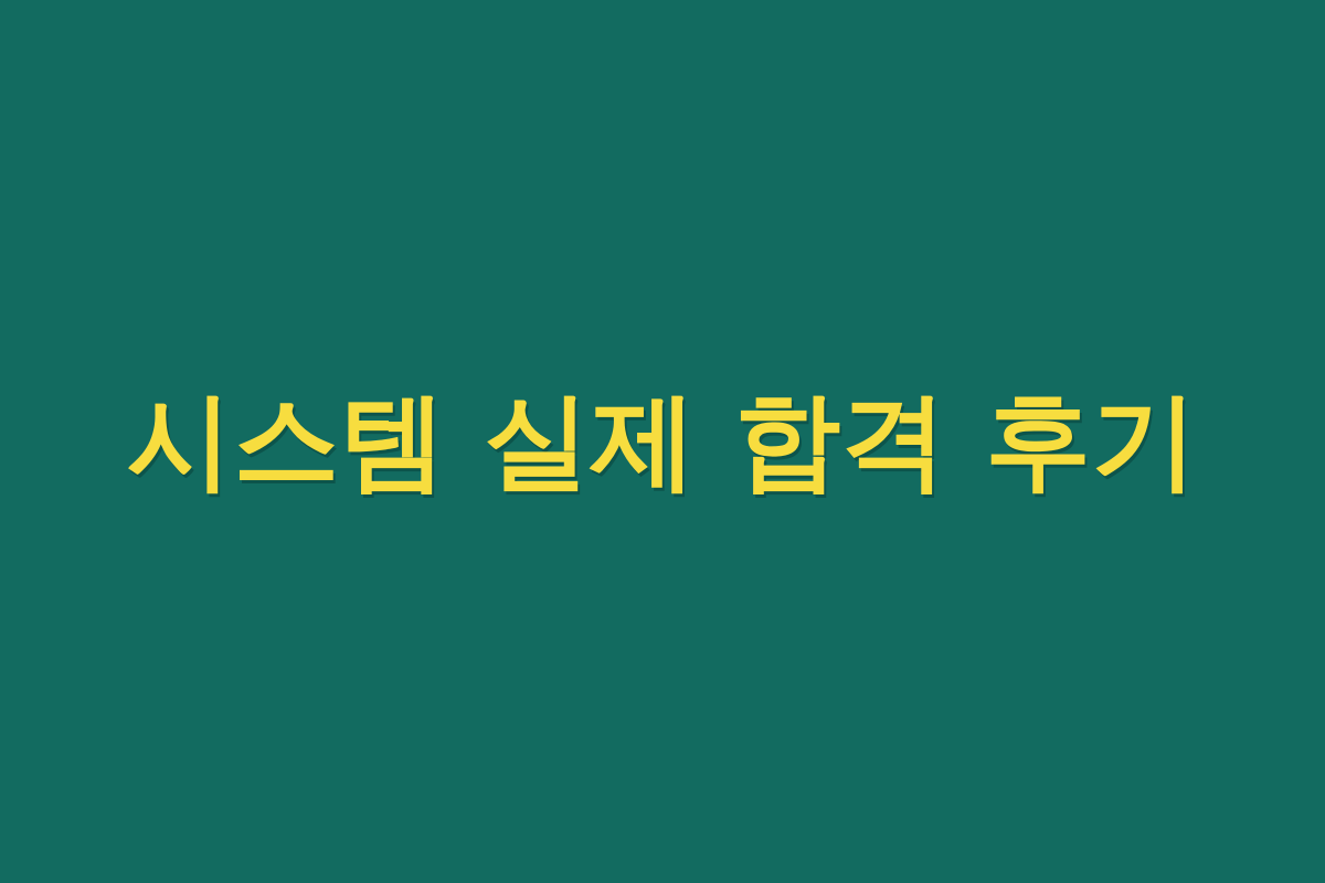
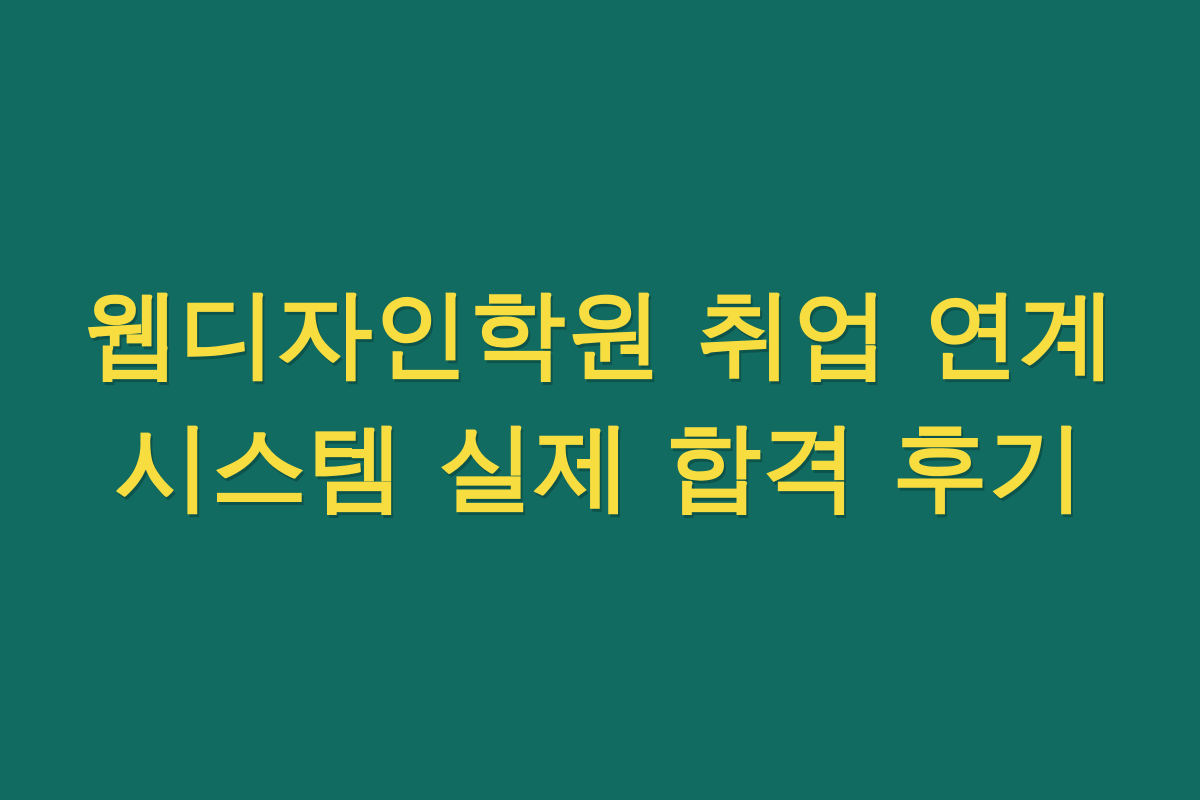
+ 웹디자인학원 취업 연계
  시스템 실제 합격 후기
